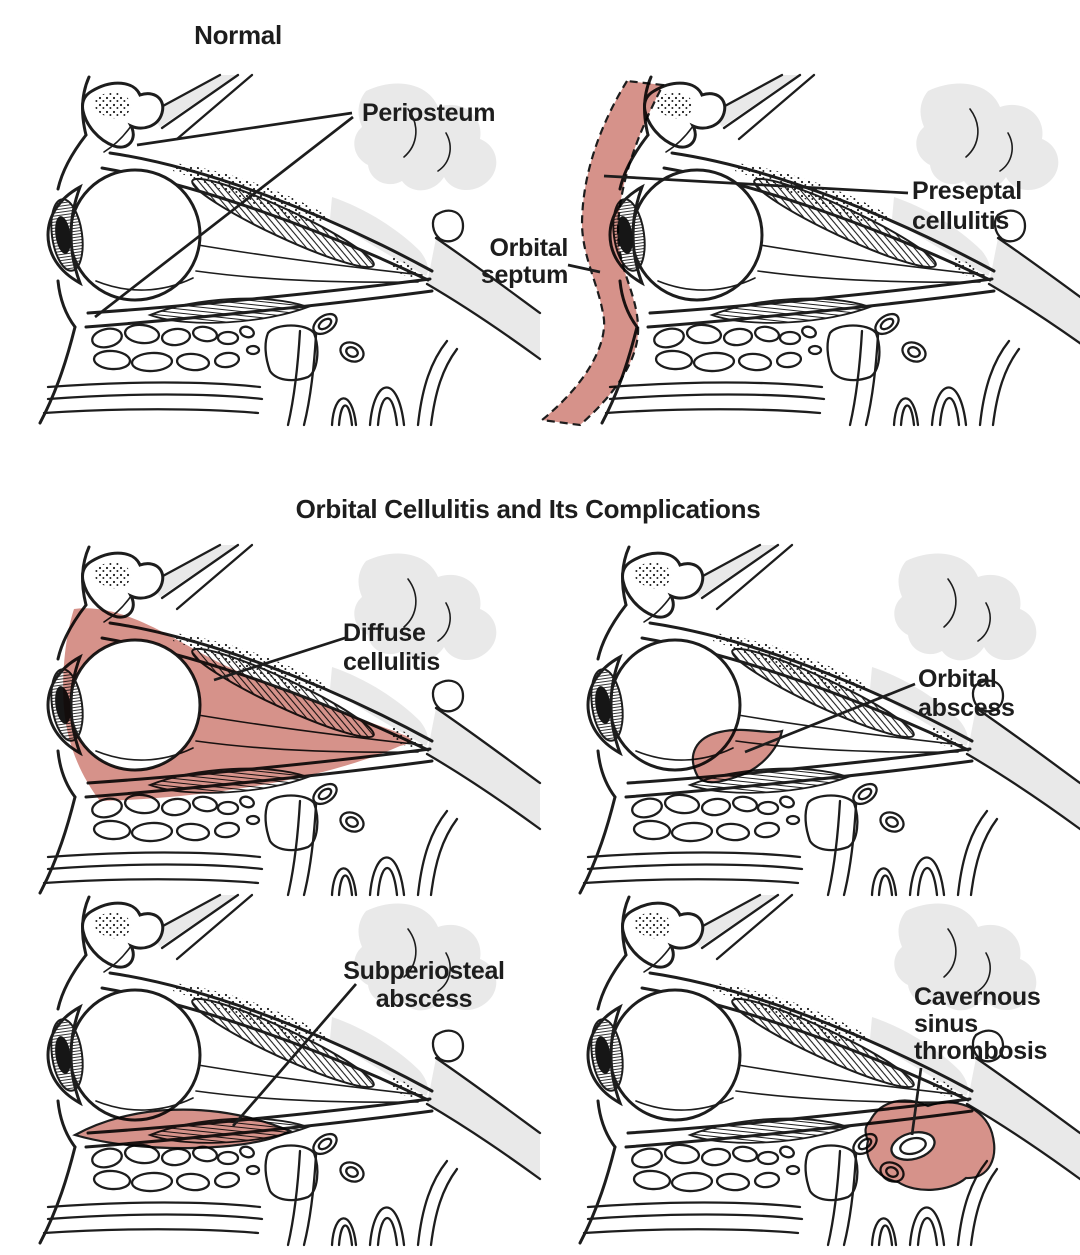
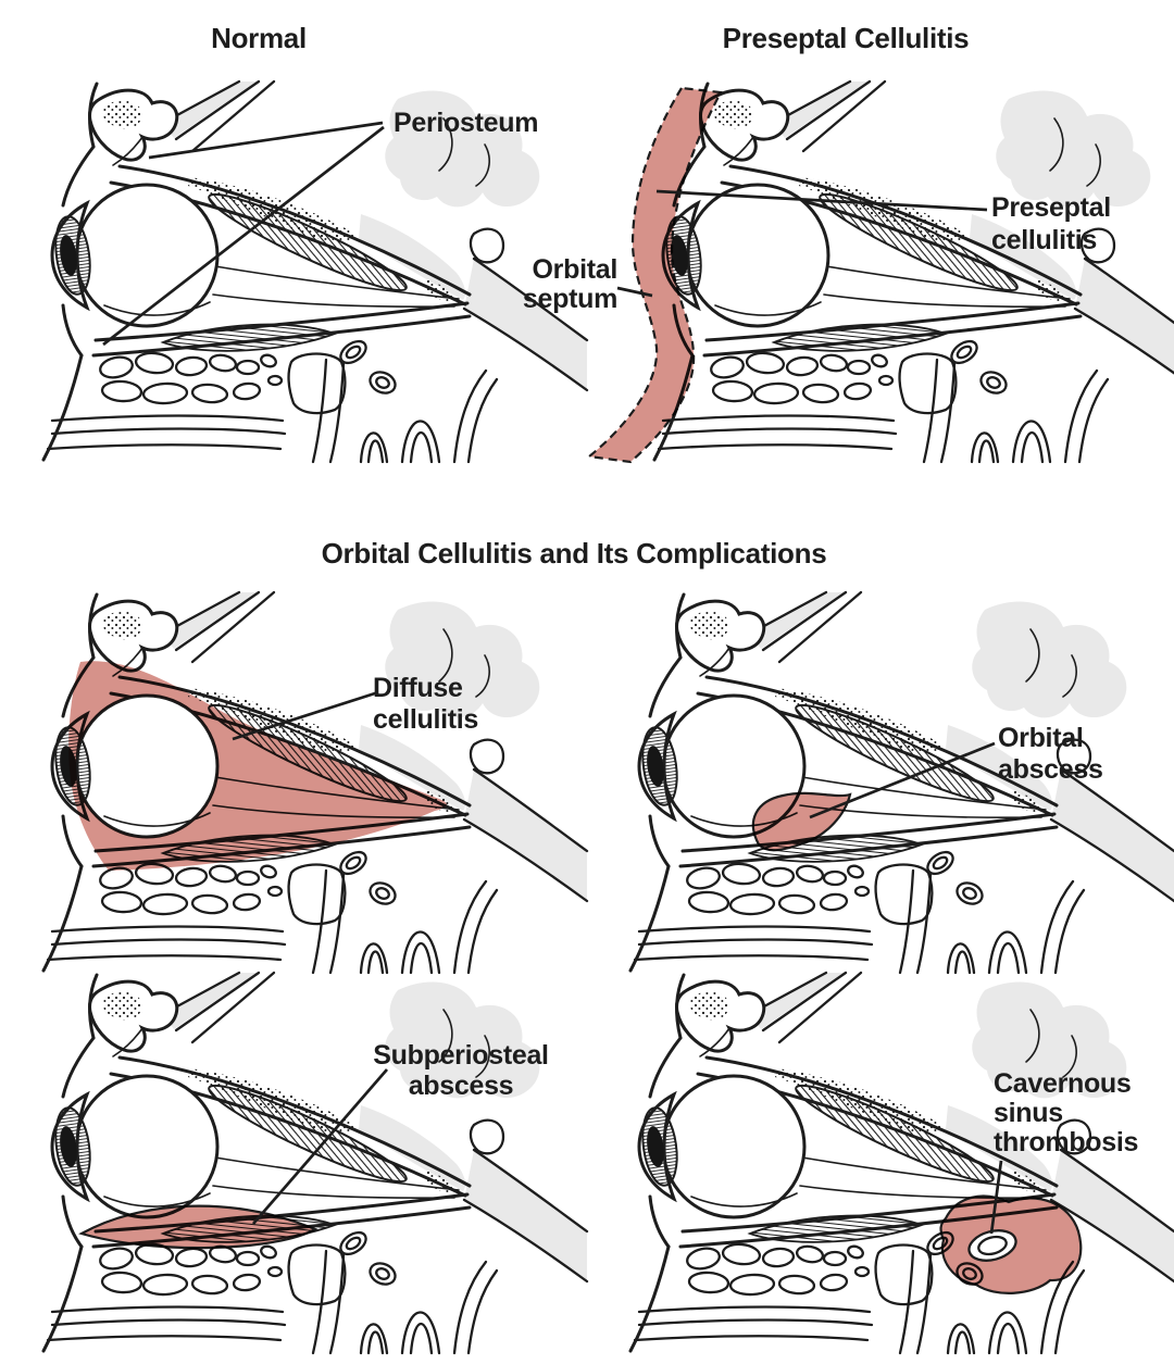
  Normal
+ Preseptal Cellulitis
  Orbital Cellulitis and Its Complications
  Periosteum
  Orbital
  septum
  Preseptal
  cellulitis
  Diffuse
  cellulitis
  Orbital
  abscess
  Subperiosteal
  abscess
  Cavernous
  sinus
  thrombosis
